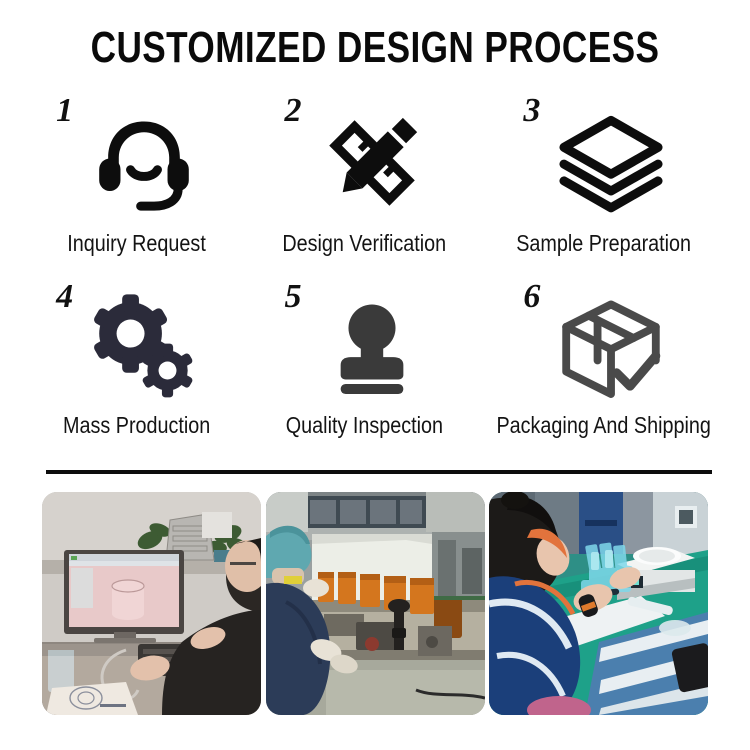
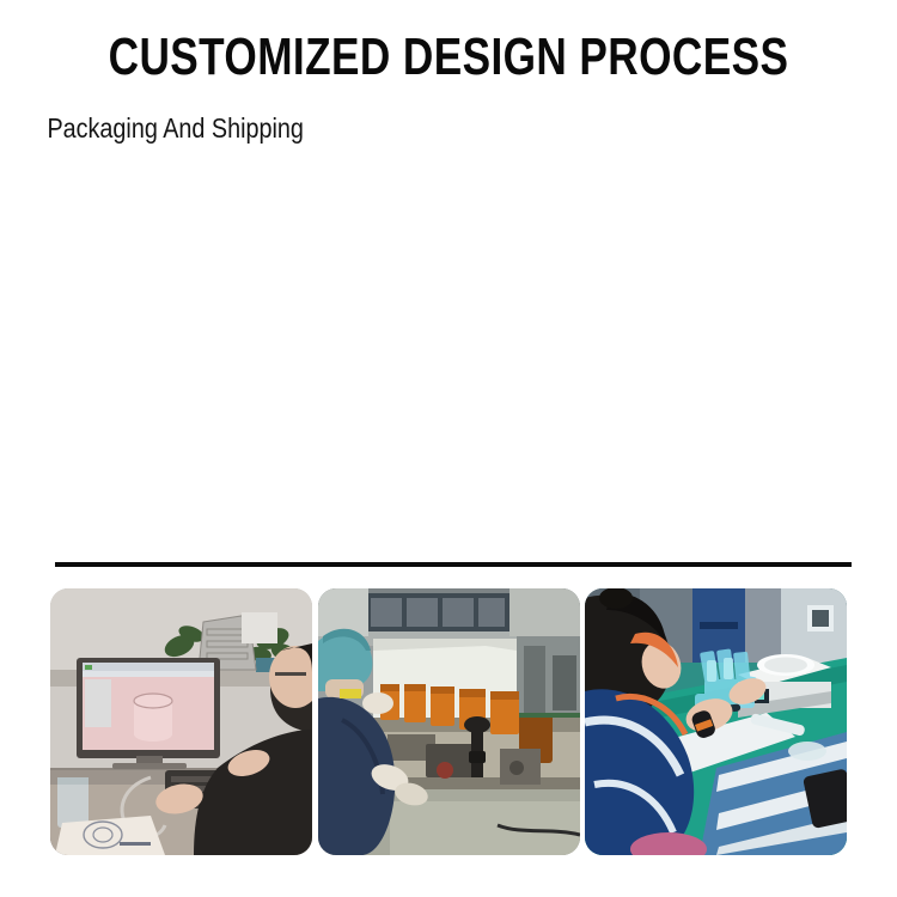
  CUSTOMIZED DESIGN PROCESS
- 1
- Inquiry Request
- 2
- Design Verification
- 3
- Sample Preparation
- 4
- Mass Production
- 5
- Quality Inspection
- 6
  Packaging And Shipping
